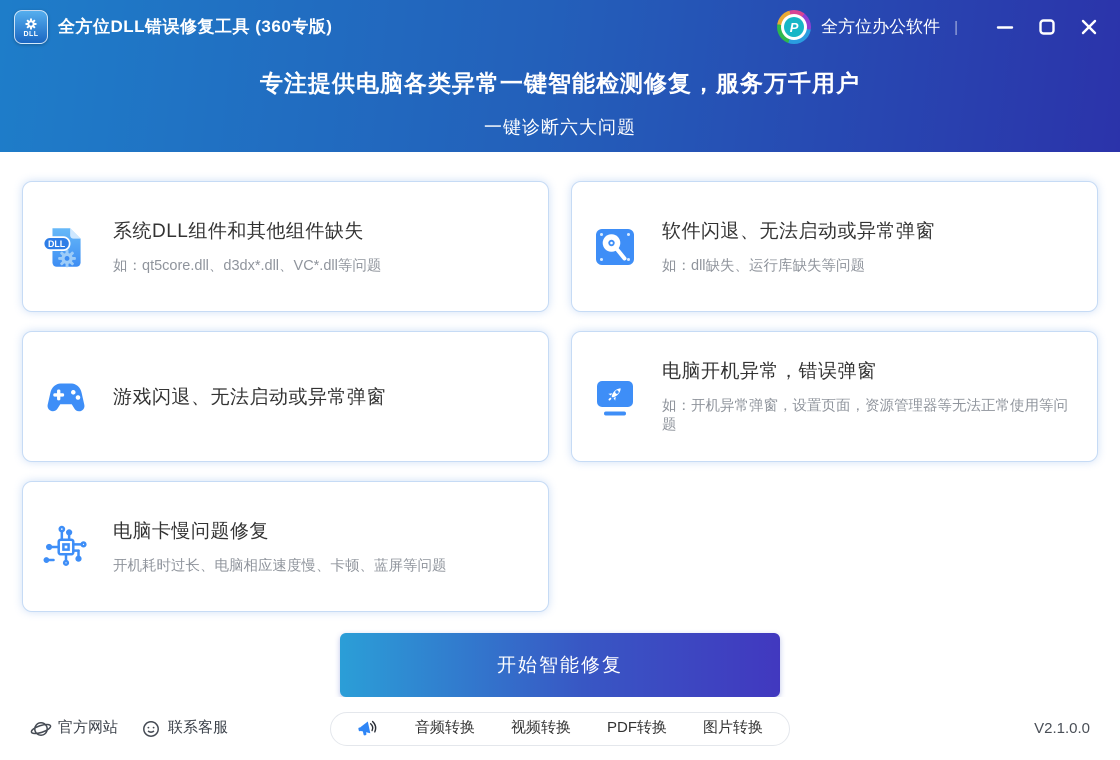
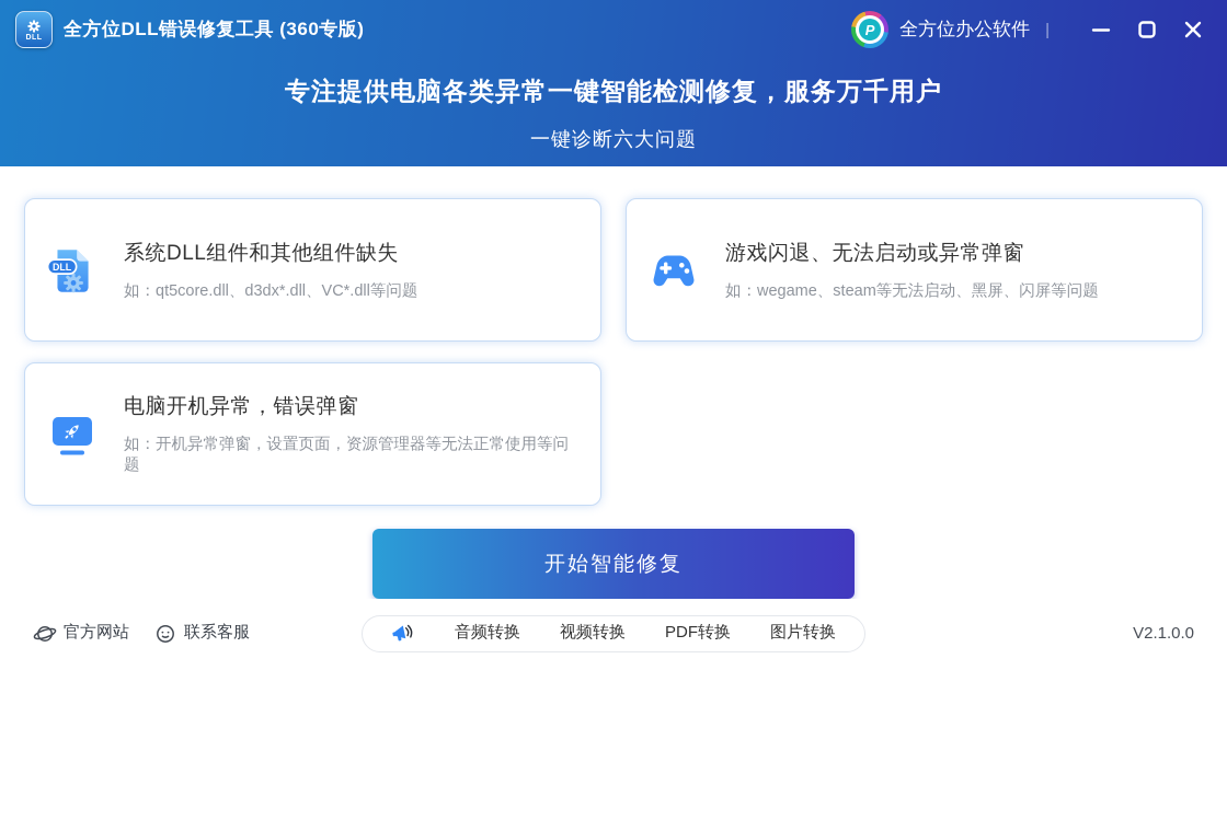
  全方位DLL错误修复工具 (360专版)
  P
  全方位办公软件
  |
  专注提供电脑各类异常一键智能检测修复，服务万千用户
  一键诊断六大问题
  DLL
  系统DLL组件和其他组件缺失
  如：qt5core.dll、d3dx*.dll、VC*.dll等问题
- 软件闪退、无法启动或异常弹窗
- 如：dll缺失、运行库缺失等问题
  游戏闪退、无法启动或异常弹窗
+ 如：wegame、steam等无法启动、黑屏、闪屏等问题
  电脑开机异常，错误弹窗
  如：开机异常弹窗，设置页面，资源管理器等无法正常使用等问题
- 电脑卡慢问题修复
- 开机耗时过长、电脑相应速度慢、卡顿、蓝屏等问题
  开始智能修复
  官方网站
  联系客服
  音频转换
  视频转换
  PDF转换
  图片转换
  V2.1.0.0
